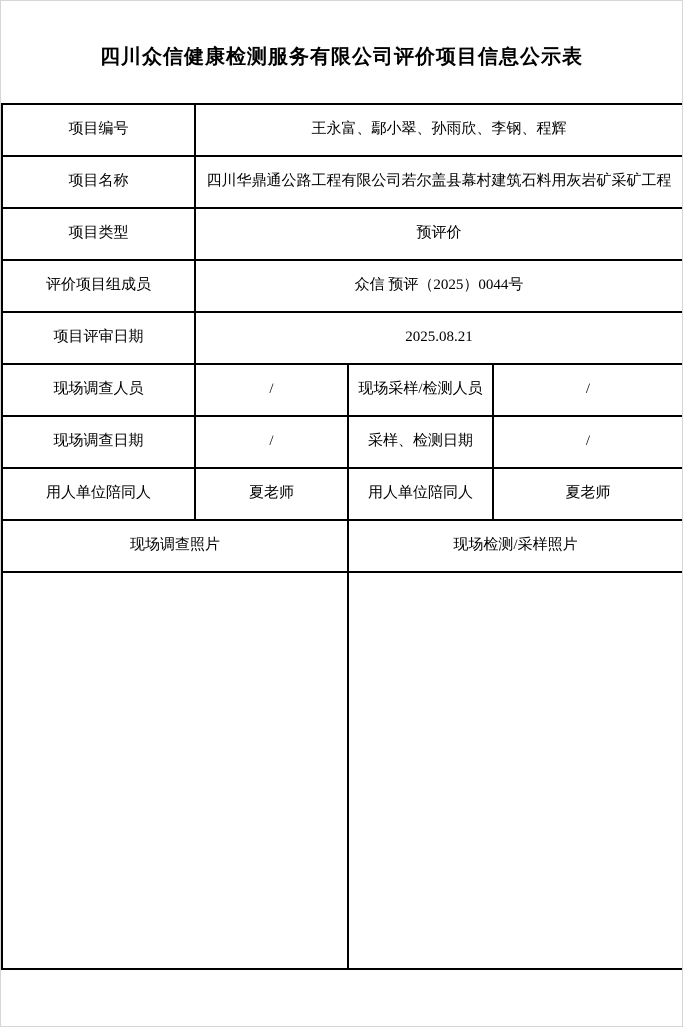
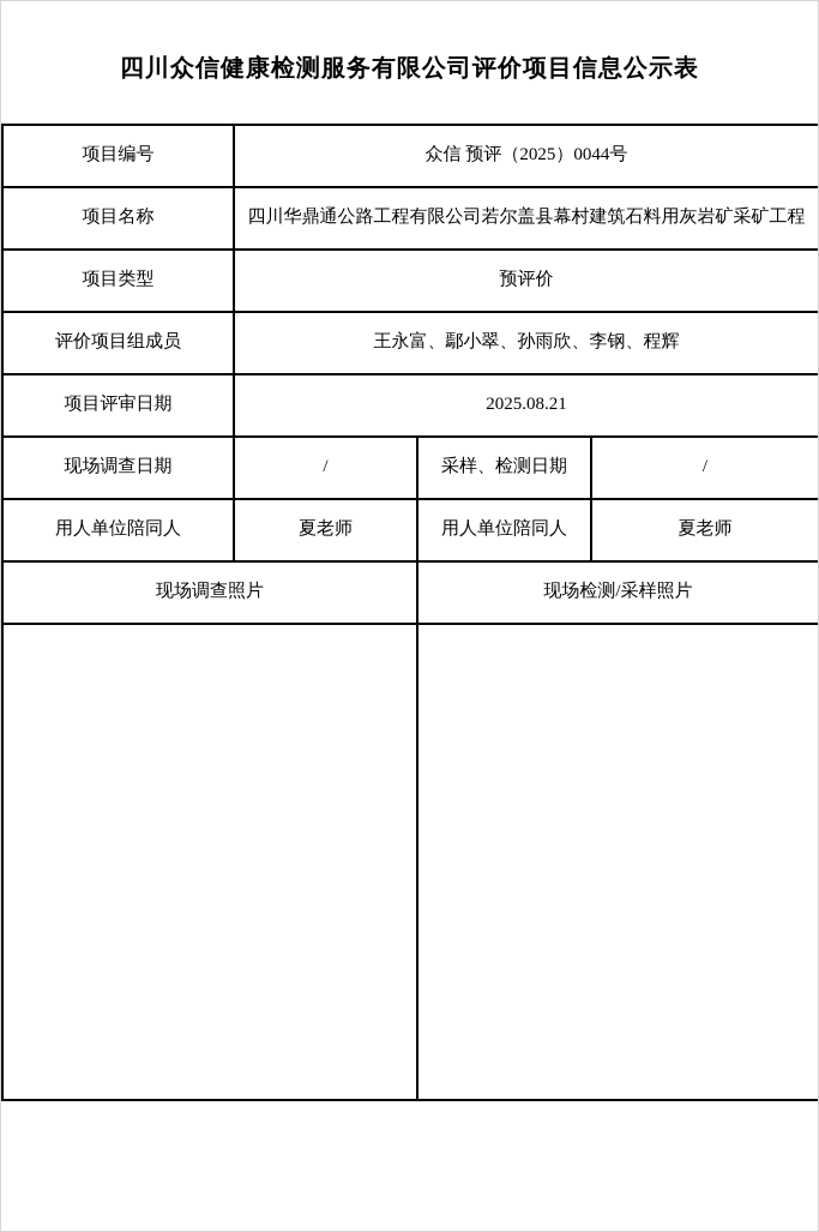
  四川众信健康检测服务有限公司评价项目信息公示表
- 项目编号	王永富、鄢小翠、孙雨欣、李钢、程辉
+ 项目编号	众信 预评（2025）0044号
  项目名称	四川华鼎通公路工程有限公司若尔盖县幕村建筑石料用灰岩矿采矿工程
  项目类型	预评价
- 评价项目组成员	众信 预评（2025）0044号
+ 评价项目组成员	王永富、鄢小翠、孙雨欣、李钢、程辉
  项目评审日期	2025.08.21
- 现场调查人员	/	现场采样/检测人员	/
  现场调查日期	/	采样、检测日期	/
  用人单位陪同人	夏老师	用人单位陪同人	夏老师
  现场调查照片	现场检测/采样照片
